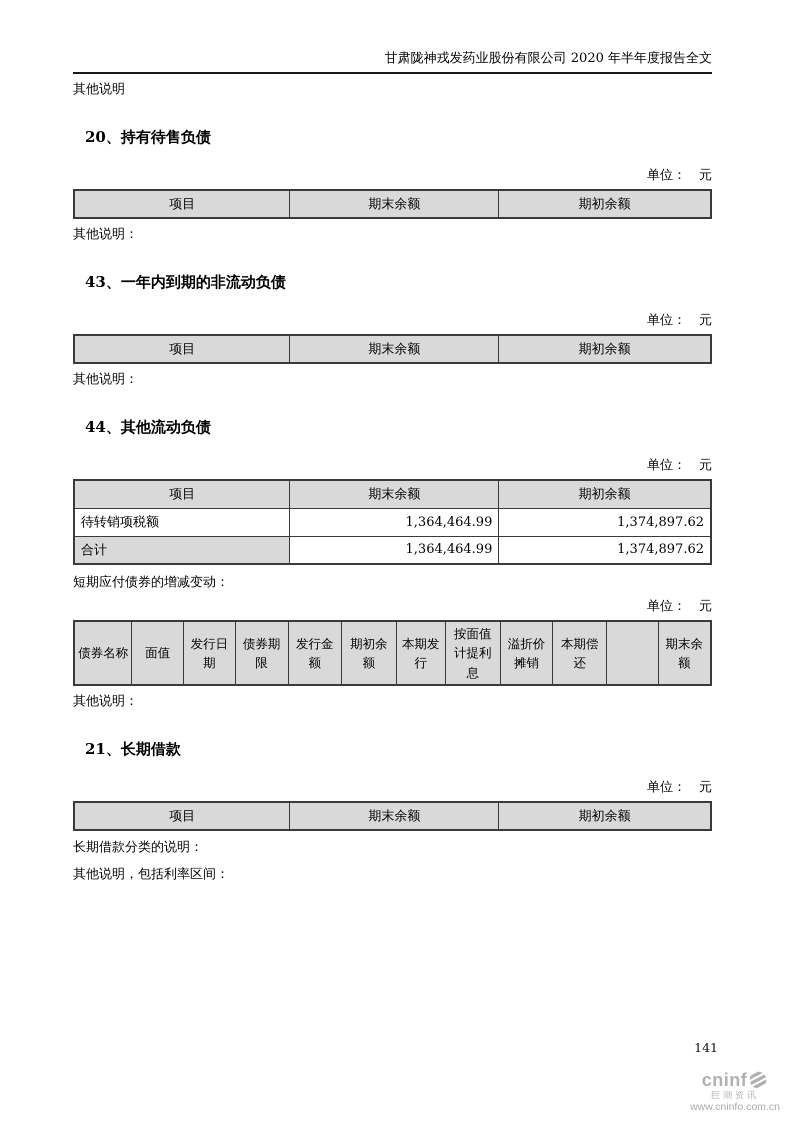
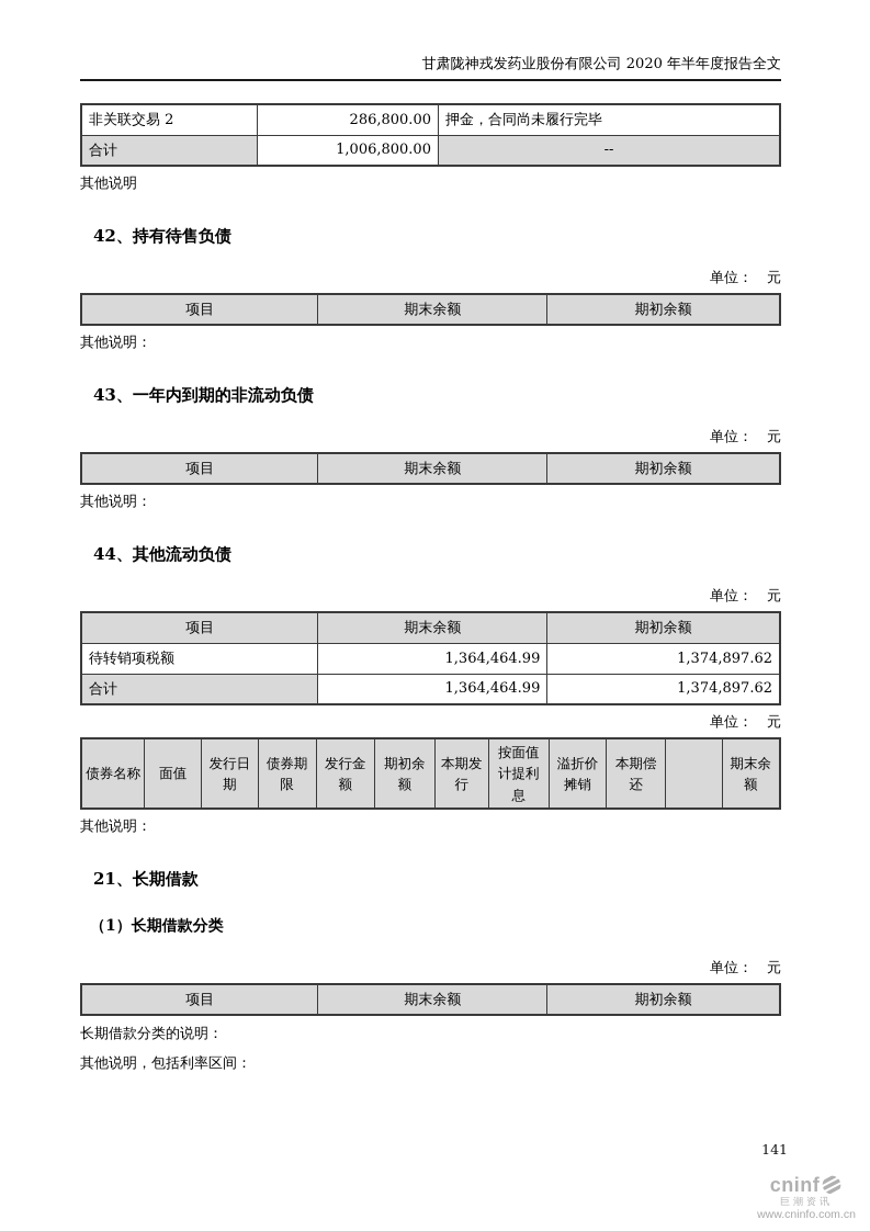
  甘肃陇神戎发药业股份有限公司 2020 年半年度报告全文
+ 非关联交易 2	286,800.00	押金，合同尚未履行完毕
+ 合计	1,006,800.00	--
  其他说明
- 20、持有待售负债
+ 42、持有待售负债
  单位： 元
  项目	期末余额	期初余额
  其他说明：
  43、一年内到期的非流动负债
  单位： 元
  项目	期末余额	期初余额
  其他说明：
  44、其他流动负债
  单位： 元
  项目	期末余额	期初余额
  待转销项税额	1,364,464.99	1,374,897.62
  合计	1,364,464.99	1,374,897.62
- 短期应付债券的增减变动：
  单位： 元
  债券名称	面值	发行日期	债券期限	发行金额	期初余额	本期发行	按面值计提利息	溢折价摊销	本期偿还		期末余额
  其他说明：
  21、长期借款
+ （1）长期借款分类
  单位： 元
  项目	期末余额	期初余额
  长期借款分类的说明：
  其他说明，包括利率区间：
  141
  cninf
  巨潮资讯
  www.cninfo.com.cn
